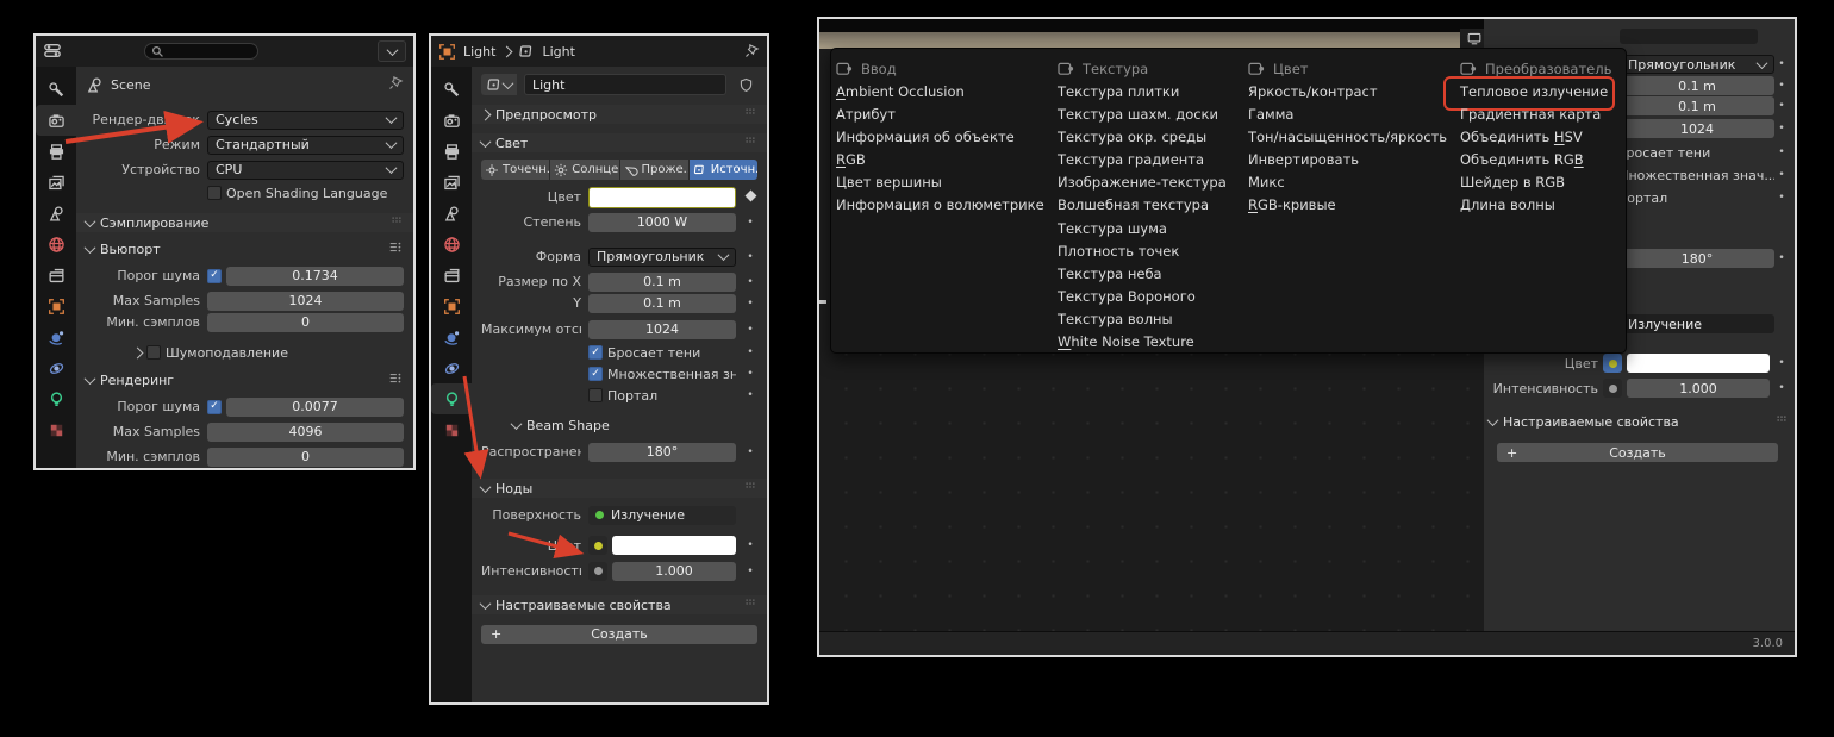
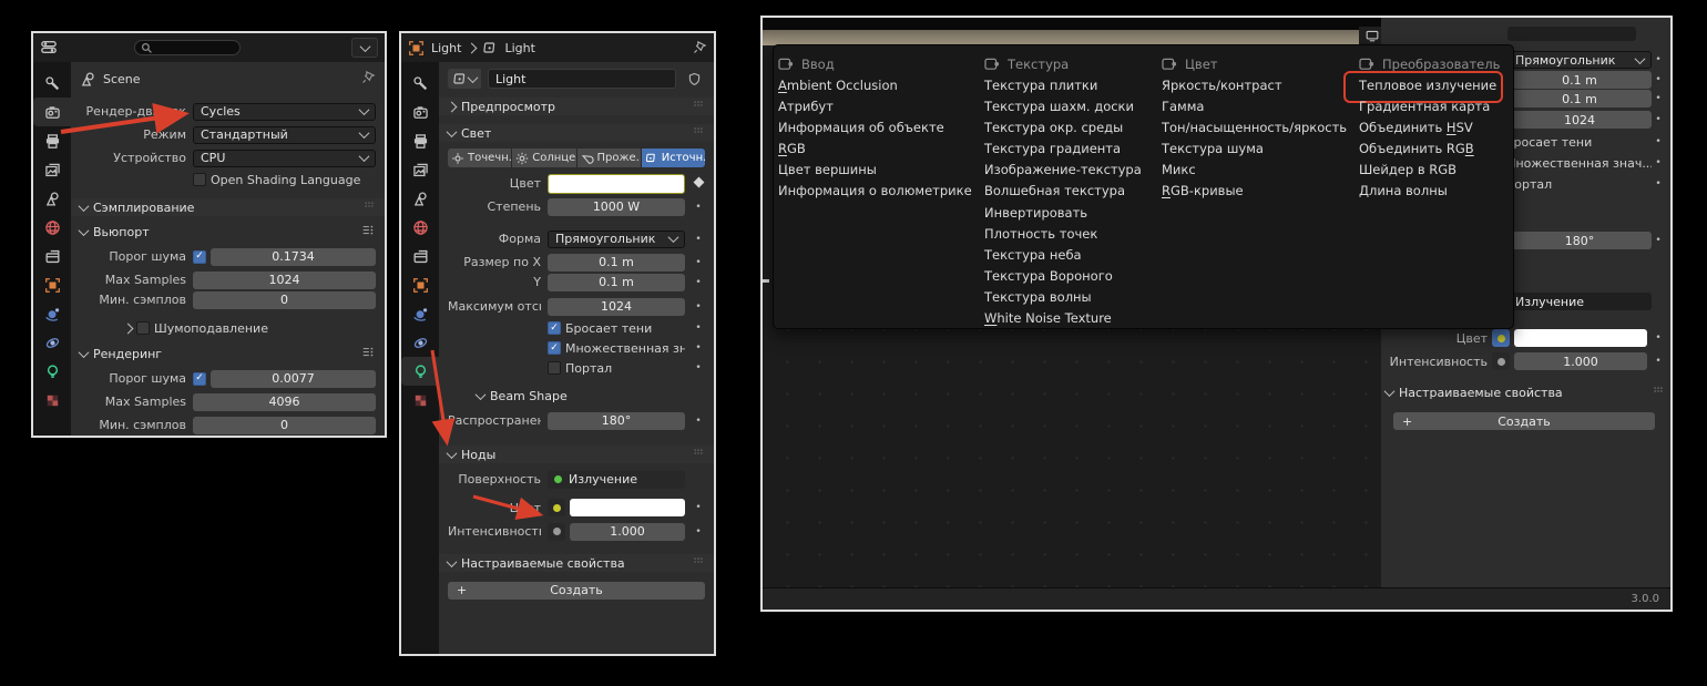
  Scene
  Рендер-движок
  Cycles
  Режим
  Стандартный
  Устройство
  CPU
  Open Shading Language
  Сэмплирование
  Вьюпорт
  Порог шума
  ✓
  0.1734
  Max Samples
  1024
  Мин. сэмплов
  0
  Шумоподавление
  Рендеринг
  Порог шума
  ✓
  0.0077
  Max Samples
  4096
  Мин. сэмплов
  0
  Light
  Light
  Light
  Предпросмотр
  Свет
  Точечн.
  Солнце
  Проже.
  Источн.
  Цвет
  Степень
  1000 W
  •
  Форма
  Прямоугольник
  •
  Размер по X
  0.1 m
  •
  Y
  0.1 m
  •
  1024
  •
  ✓
  Бросает тени
  •
  ✓
  Множественная зн
  •
  Портал
  •
  Beam Shape
  Распростране
  180°
  •
  Ноды
  Поверхность
  Излучение
  вет
  •
  Интенсивност
  1.000
  •
  Настраиваемые свойства
  +
  Создать
  Прямоугольник
  •
  0.1 m
  •
  0.1 m
  •
  1024
  •
  росает тени
  •
  ножественная знач..
  •
  ортал
  •
  180°
  •
  Излучение
  Цвет
  •
  Интенсивность
  1.000
  •
  Настраиваемые свойства
  +
  Создать
  3.0.0
  Ввод
  Ambient Occlusion
  Атрибут
  Информация об объекте
  RGB
  Цвет вершины
  Информация о волюметрике
  Текстура
  Текстура плитки
  Текстура шахм. доски
  Текстура окр. среды
  Текстура градиента
  Изображение-текстура
  Волшебная текстура
- Текстура шума
+ Инвертировать
  Плотность точек
  Текстура неба
  Текстура Вороного
  Текстура волны
  White Noise Texture
  Цвет
  Яркость/контраст
  Гамма
  Тон/насыщенность/яркость
- Инвертировать
+ Текстура шума
  Микс
  RGB-кривые
  Преобразователь
  Тепловое излучение
  Градиентная карта
  Объединить HSV
  Объединить RGB
  Шейдер в RGB
  Длина волны
